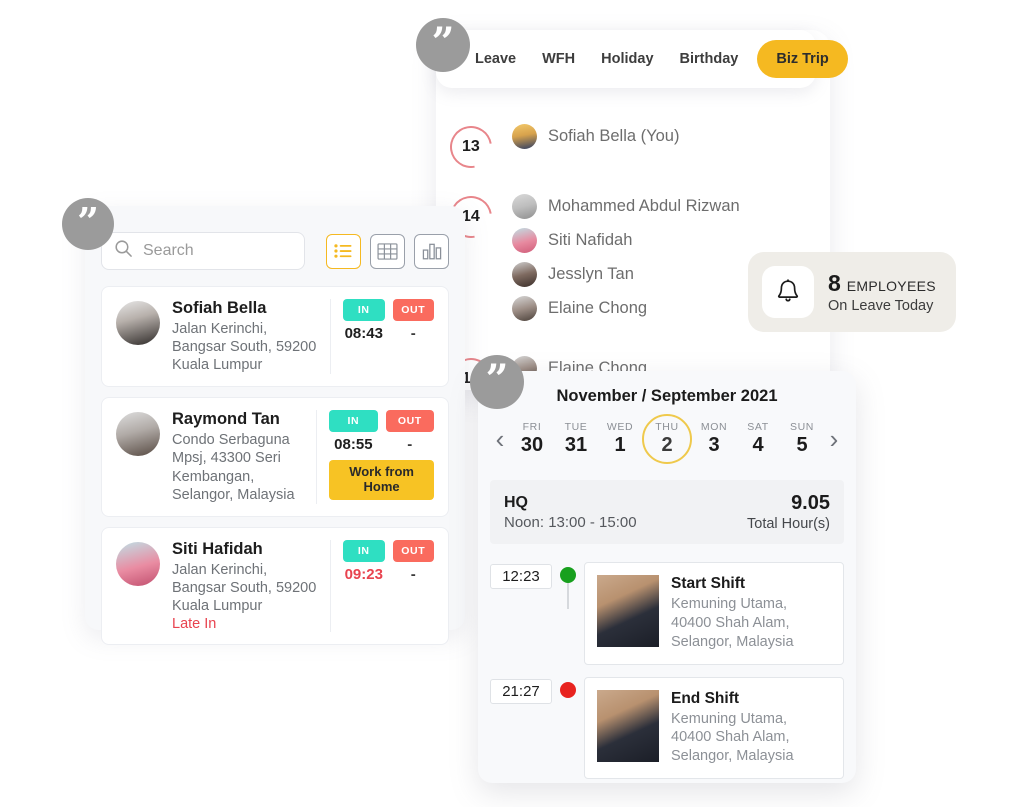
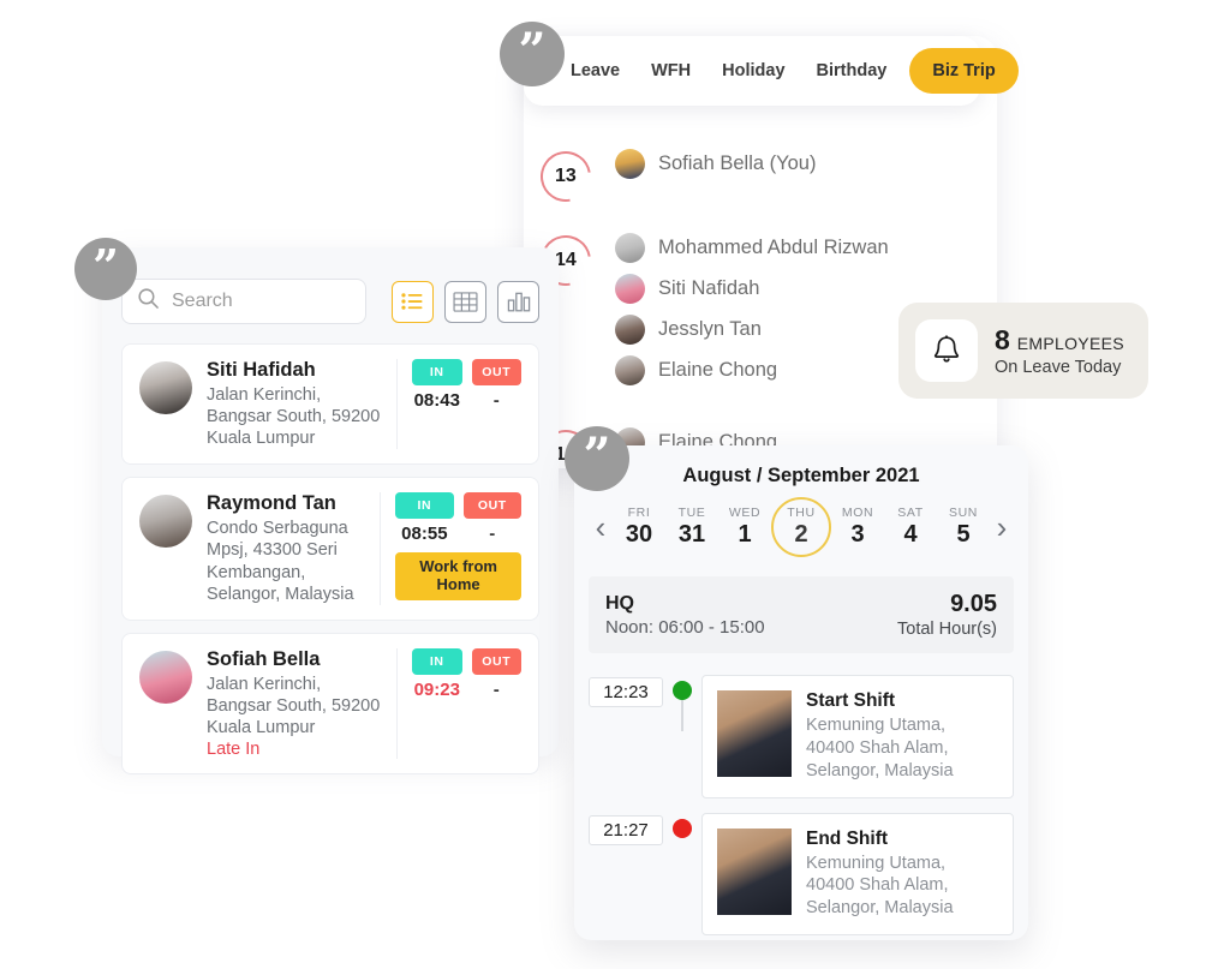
  Sofiah Bella (You)
  Mohammed Abdul Rizwan
  Siti Nafidah
  Jesslyn Tan
  Elaine Chong
  Elaine Chong
  Leave
  WFH
  Holiday
  Birthday
  Biz Trip
  ”
  8
  EMPLOYEES
  On Leave Today
  Search
- Sofiah Bella
+ Siti Hafidah
  Jalan Kerinchi, Bangsar South, 59200 Kuala Lumpur
  IN
  OUT
  08:43
  -
  Raymond Tan
  Condo Serbaguna Mpsj, 43300 Seri Kembangan, Selangor, Malaysia
  IN
  OUT
  08:55
  -
  Work from Home
- Siti Hafidah
+ Sofiah Bella
  Jalan Kerinchi, Bangsar South, 59200 Kuala Lumpur
  Late In
  IN
  OUT
  09:23
  -
  ”
- November / September 2021
+ August / September 2021
  ‹
  FRI
  30
  TUE
  31
  WED
  1
  THU
  2
  MON
  3
  SAT
  4
  SUN
  5
  ›
  HQ
- Noon: 13:00 - 15:00
+ Noon: 06:00 - 15:00
  9.05
  Total Hour(s)
  12:23
  Start Shift
  Kemuning Utama, 40400 Shah Alam, Selangor, Malaysia
  21:27
  End Shift
  Kemuning Utama, 40400 Shah Alam, Selangor, Malaysia
  ”
